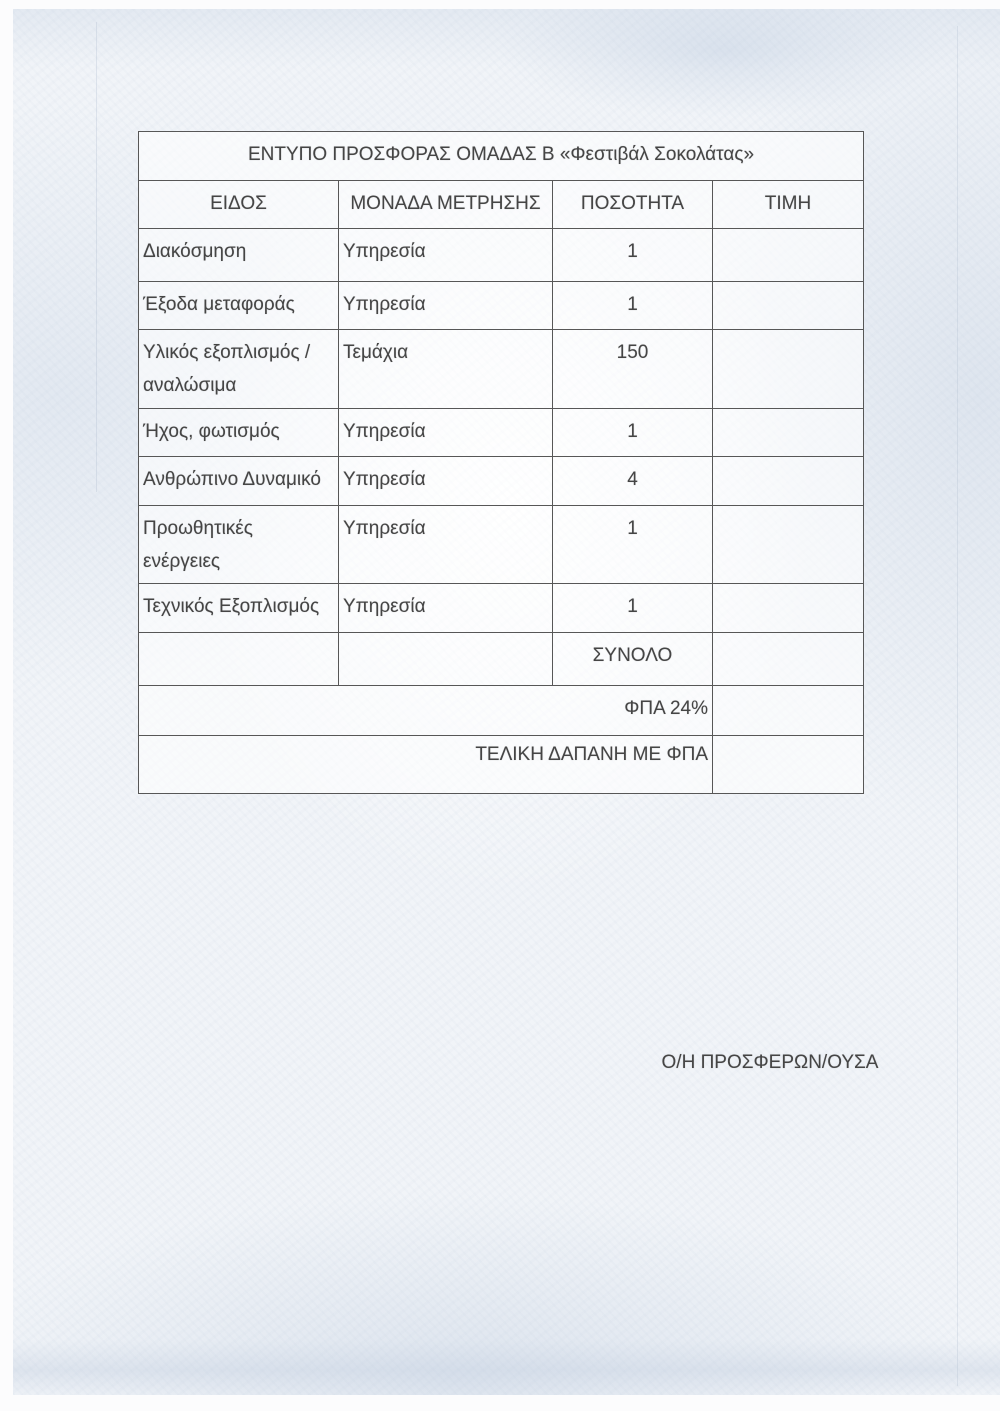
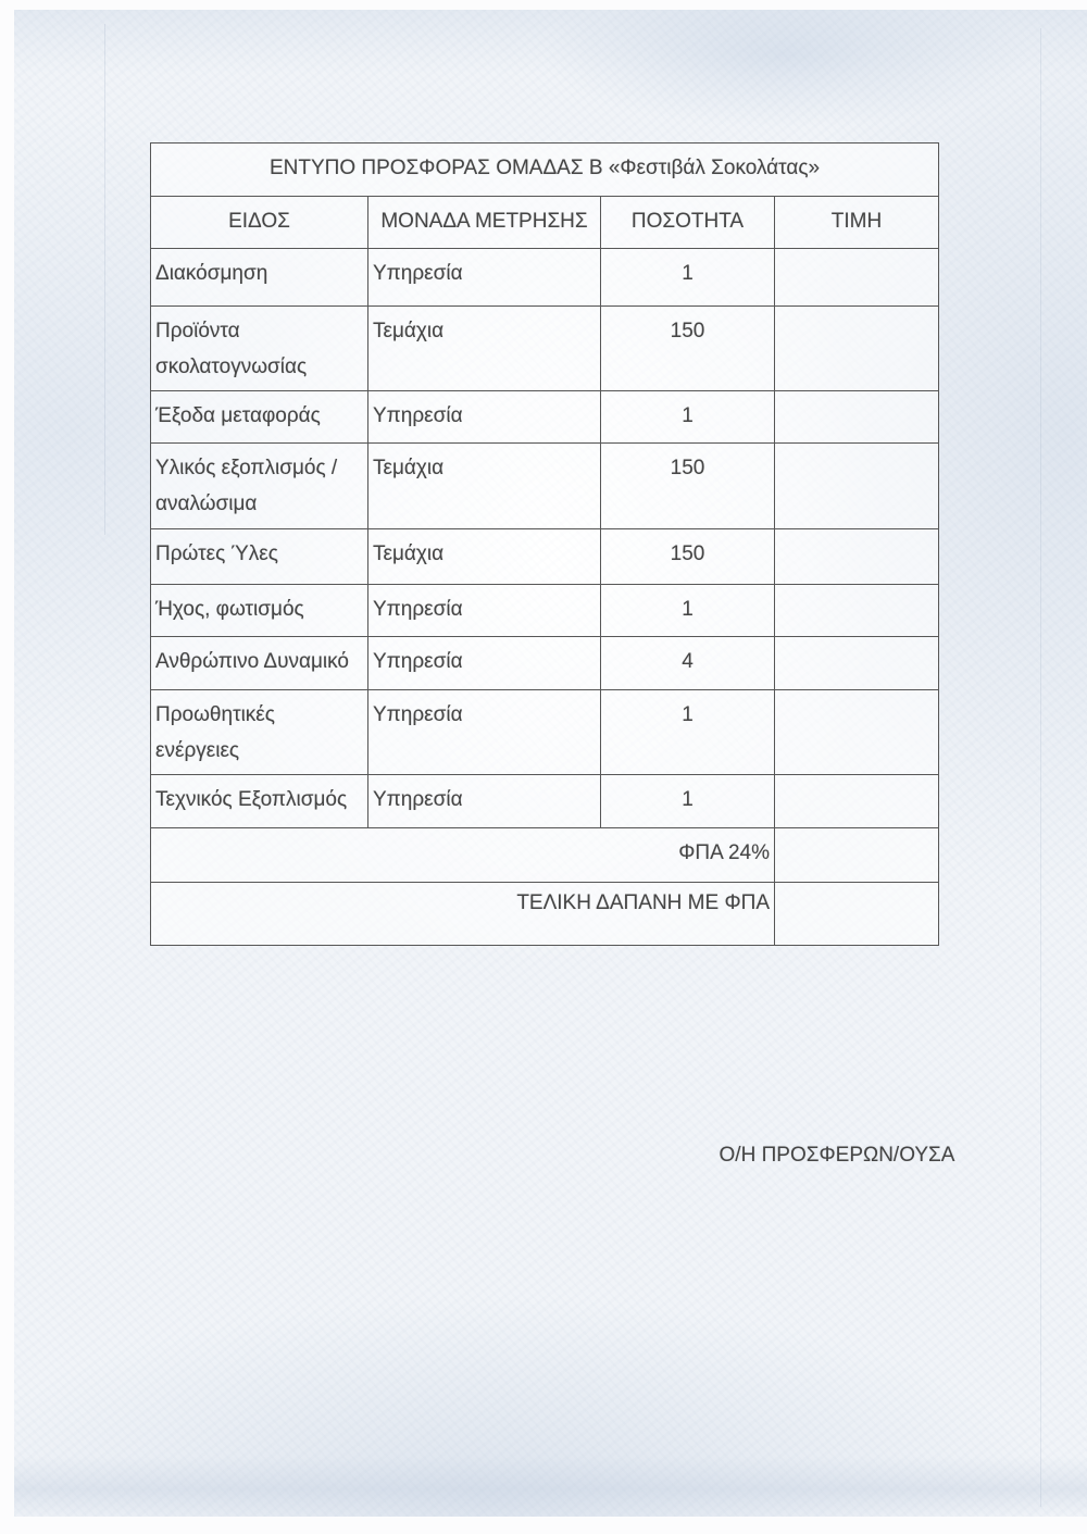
  ΕΝΤΥΠΟ ΠΡΟΣΦΟΡΑΣ ΟΜΑΔΑΣ Β «Φεστιβάλ Σοκολάτας»
  ΕΙΔΟΣ	ΜΟΝΑΔΑ ΜΕΤΡΗΣΗΣ	ΠΟΣΟΤΗΤΑ	ΤΙΜΗ
  Διακόσμηση	Υπηρεσία	1
+ Προϊόντα σκολατογνωσίας	Τεμάχια	150
  Έξοδα μεταφοράς	Υπηρεσία	1
  Υλικός εξοπλισμός / αναλώσιμα	Τεμάχια	150
+ Πρώτες Ύλες	Τεμάχια	150
  Ήχος, φωτισμός	Υπηρεσία	1
  Ανθρώπινο Δυναμικό	Υπηρεσία	4
  Προωθητικές ενέργειες	Υπηρεσία	1
  Τεχνικός Εξοπλισμός	Υπηρεσία	1
- 		ΣΥΝΟΛΟ
  ΦΠΑ 24%
  ΤΕΛΙΚΗ ΔΑΠΑΝΗ ΜΕ ΦΠΑ
  Ο/Η ΠΡΟΣΦΕΡΩΝ/ΟΥΣΑ
